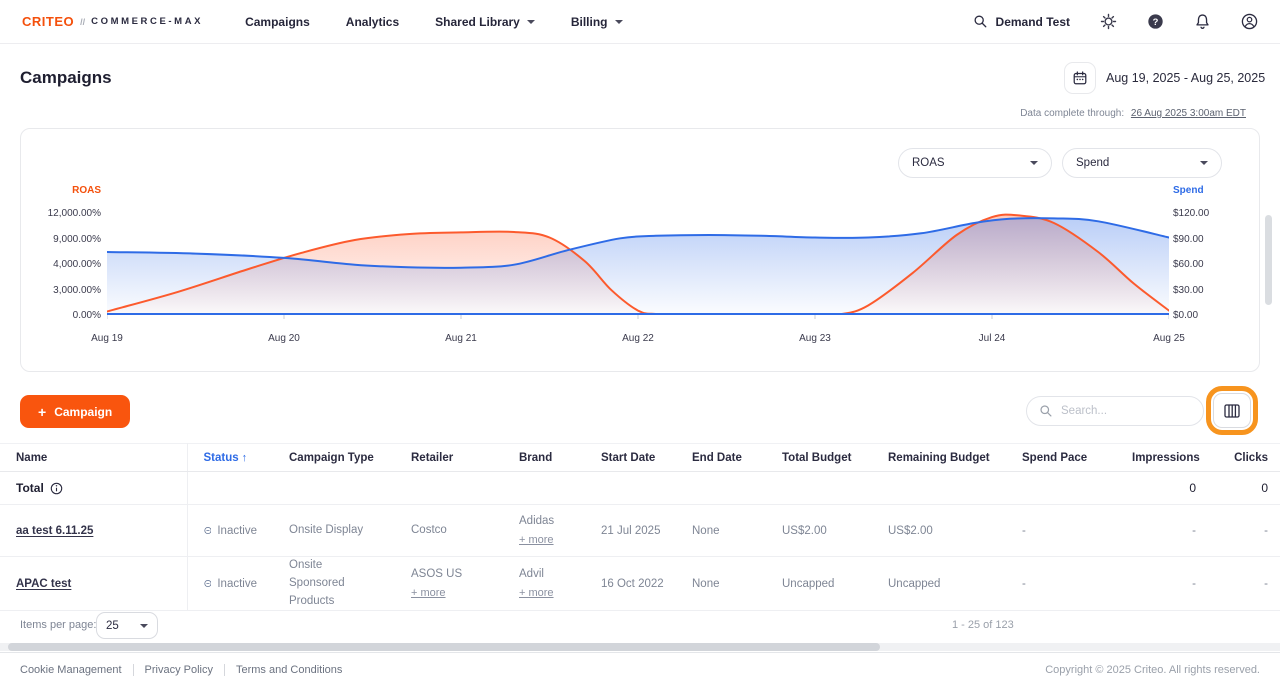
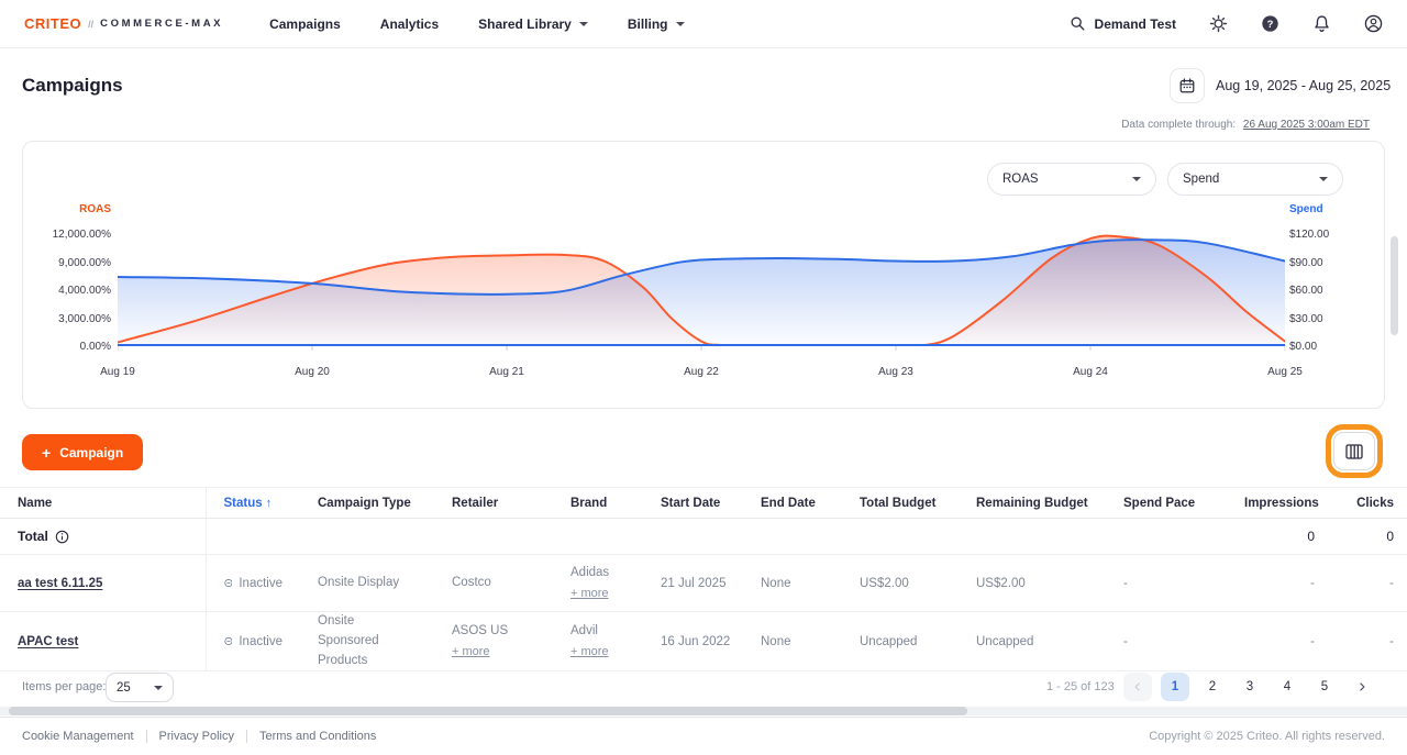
  CRITEO
  //
  COMMERCE-MAX
  Campaigns
  Analytics
  Shared Library
  Billing
  Demand Test
  ?
  Campaigns
  Aug 19, 2025 - Aug 25, 2025
  Data complete through: 26 Aug 2025 3:00am EDT
  ROAS
  Spend
  ROAS
  Spend
  12,000.00%
  9,000.00%
  4,000.00%
  3,000.00%
  0.00%
  $120.00
  $90.00
  $60.00
  $30.00
  $0.00
  Aug 19
  Aug 20
  Aug 21
  Aug 22
  Aug 23
- Jul 24
+ Aug 24
  Aug 25
  +
  Campaign
- Search...
  Name	Status ↑	Campaign Type	Retailer	Brand	Start Date	End Date	Total Budget	Remaining Budget	Spend Pace	Impressions	Clicks
  Total										0	0
  aa test 6.11.25	Inactive	Onsite Display	Costco	Adidas + more	21 Jul 2025	None	US$2.00	US$2.00	-	-	-
- APAC test	Inactive	Onsite Sponsored Products	ASOS US + more	Advil + more	16 Oct 2022	None	Uncapped	Uncapped	-	-	-
+ APAC test	Inactive	Onsite Sponsored Products	ASOS US + more	Advil + more	16 Jun 2022	None	Uncapped	Uncapped	-	-	-
  Items per page:
  25
  1 - 25 of 123
+ 1
+ 2
+ 3
+ 4
+ 5
  Cookie Management
  Privacy Policy
  Terms and Conditions
  Copyright © 2025 Criteo. All rights reserved.
